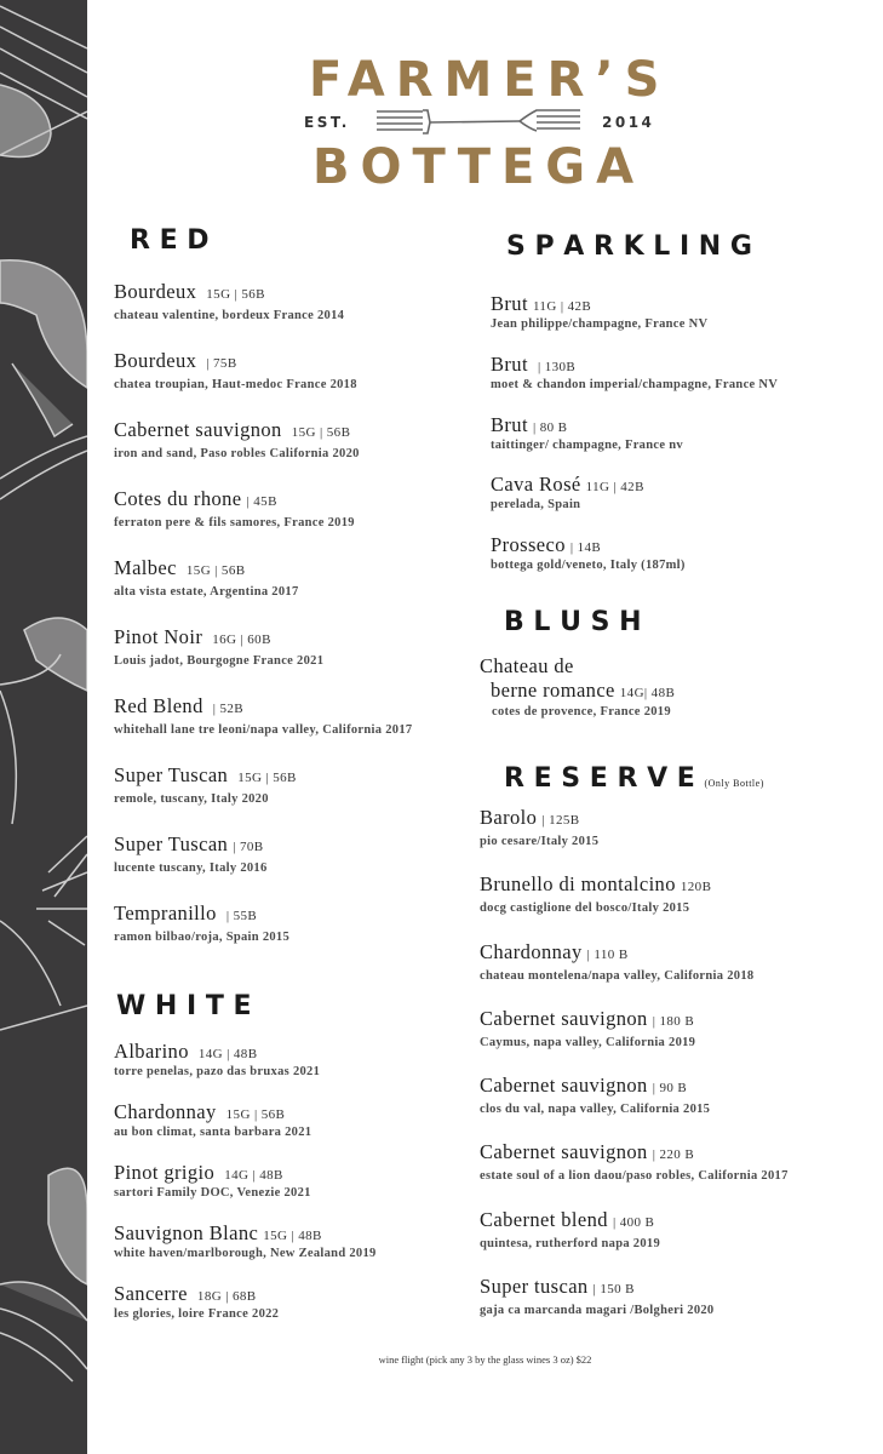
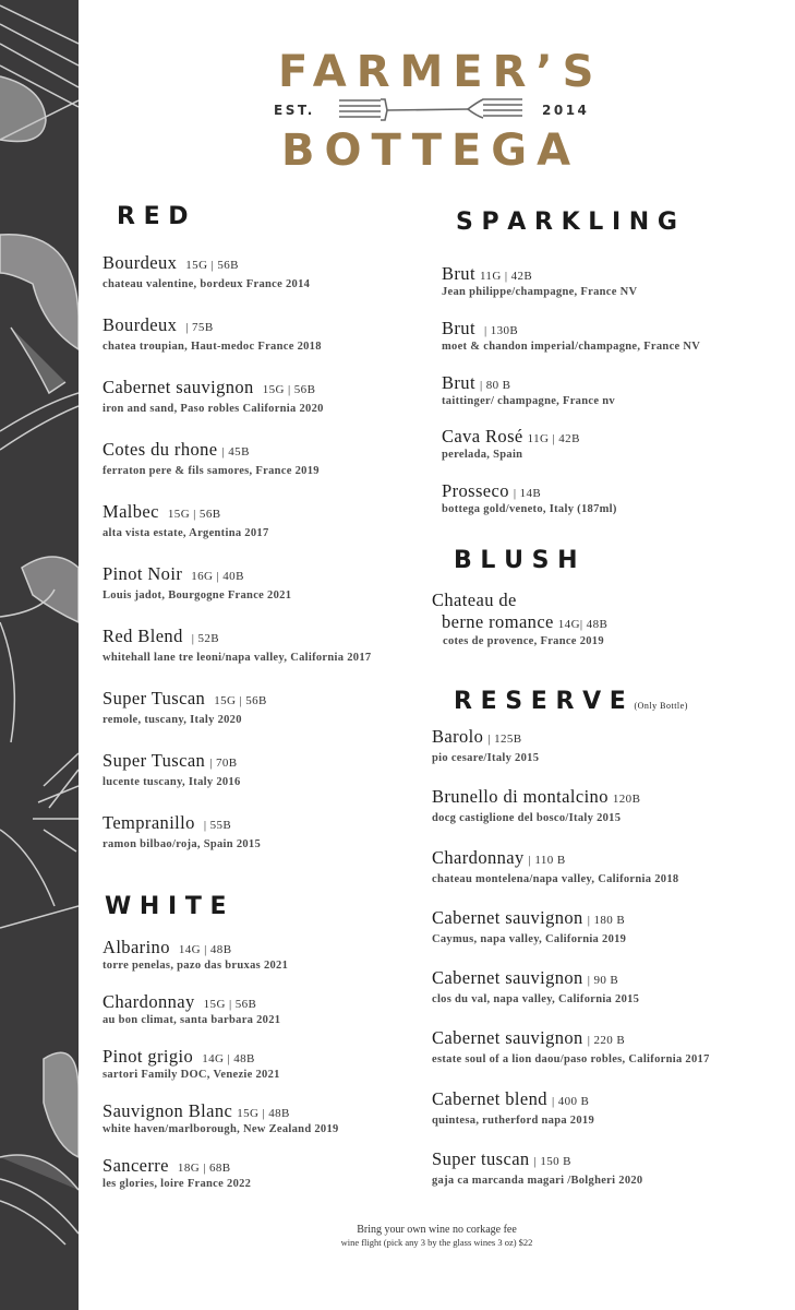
  FARMER’S
  EST.
  2014
  BOTTEGA
  R E D
  Bourdeux 15G | 56B
  chateau valentine, bordeux France 2014
  Bourdeux | 75B
  chatea troupian, Haut-medoc France 2018
  Cabernet sauvignon 15G | 56B
  iron and sand, Paso robles California 2020
  Cotes du rhone | 45B
  ferraton pere & fils samores, France 2019
  Malbec 15G | 56B
  alta vista estate, Argentina 2017
- Pinot Noir 16G | 60B
+ Pinot Noir 16G | 40B
  Louis jadot, Bourgogne France 2021
  Red Blend | 52B
  whitehall lane tre leoni/napa valley, California 2017
  Super Tuscan 15G | 56B
  remole, tuscany, Italy 2020
  Super Tuscan | 70B
  lucente tuscany, Italy 2016
  Tempranillo | 55B
  ramon bilbao/roja, Spain 2015
  W H I T E
  Albarino 14G | 48B
  torre penelas, pazo das bruxas 2021
  Chardonnay 15G | 56B
  au bon climat, santa barbara 2021
  Pinot grigio 14G | 48B
  sartori Family DOC, Venezie 2021
  Sauvignon Blanc 15G | 48B
  white haven/marlborough, New Zealand 2019
  Sancerre 18G | 68B
  les glories, loire France 2022
  S P A R K L I N G
  Brut 11G | 42B
  Jean philippe/champagne, France NV
  Brut | 130B
  moet & chandon imperial/champagne, France NV
  Brut | 80 B
  taittinger/ champagne, France nv
  Cava Rosé 11G | 42B
  perelada, Spain
  Prosseco | 14B
  bottega gold/veneto, Italy (187ml)
  B L U S H
  Chateau de
  berne romance 14G| 48B
  cotes de provence, France 2019
  R E S E R V E (Only Bottle)
  Barolo | 125B
  pio cesare/Italy 2015
  Brunello di montalcino 120B
  docg castiglione del bosco/Italy 2015
  Chardonnay | 110 B
  chateau montelena/napa valley, California 2018
  Cabernet sauvignon | 180 B
  Caymus, napa valley, California 2019
  Cabernet sauvignon | 90 B
  clos du val, napa valley, California 2015
  Cabernet sauvignon | 220 B
  estate soul of a lion daou/paso robles, California 2017
  Cabernet blend | 400 B
  quintesa, rutherford napa 2019
  Super tuscan | 150 B
  gaja ca marcanda magari /Bolgheri 2020
+ Bring your own wine no corkage fee
  wine flight (pick any 3 by the glass wines 3 oz) $22
